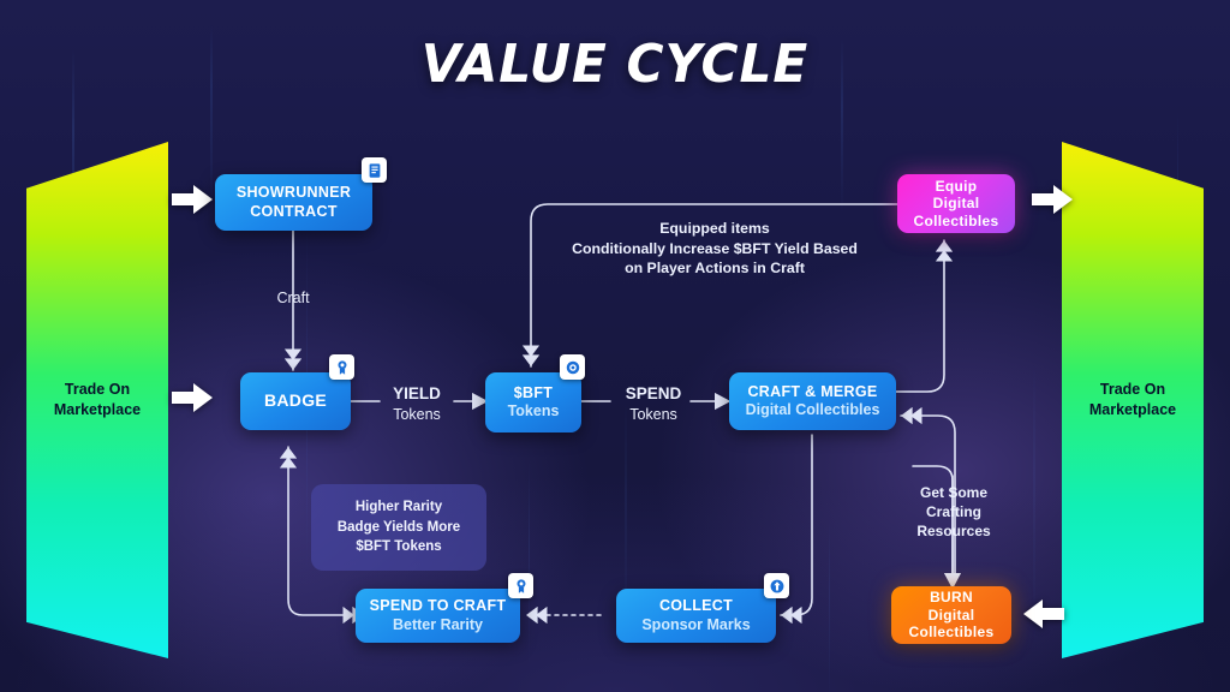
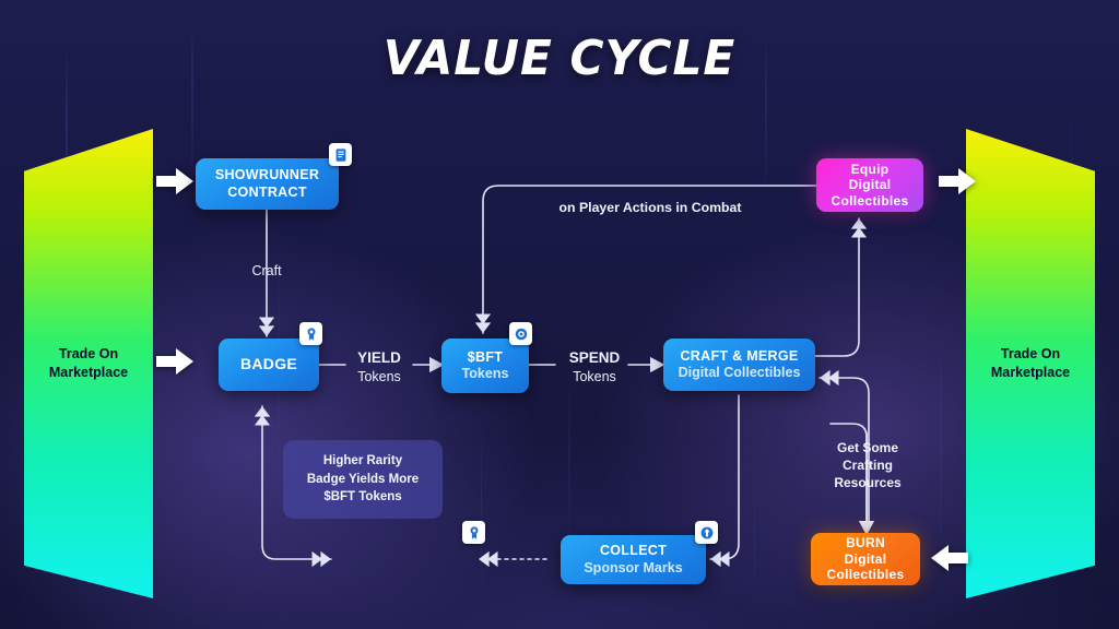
  VALUE CYCLE
  Trade On
  Marketplace
  Trade On
  Marketplace
  SHOWRUNNER
  CONTRACT
  BADGE
  $BFT
  Tokens
  CRAFT & MERGE
  Digital Collectibles
  Equip
  Digital
  Collectibles
  BURN
  Digital
  Collectibles
- SPEND TO CRAFT
- Better Rarity
  COLLECT
  Sponsor Marks
  Craft
  YIELD
  Tokens
  SPEND
  Tokens
- Equipped items
- Conditionally Increase $BFT Yield Based
- on Player Actions in Craft
+ on Player Actions in Combat
  Get Some
  Crafting
  Resources
  Higher Rarity
  Badge Yields More
  $BFT Tokens
